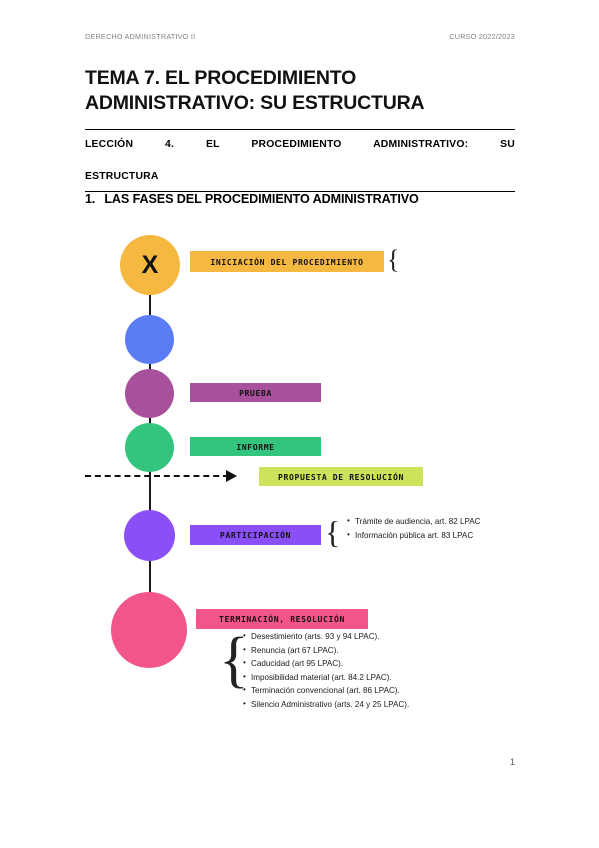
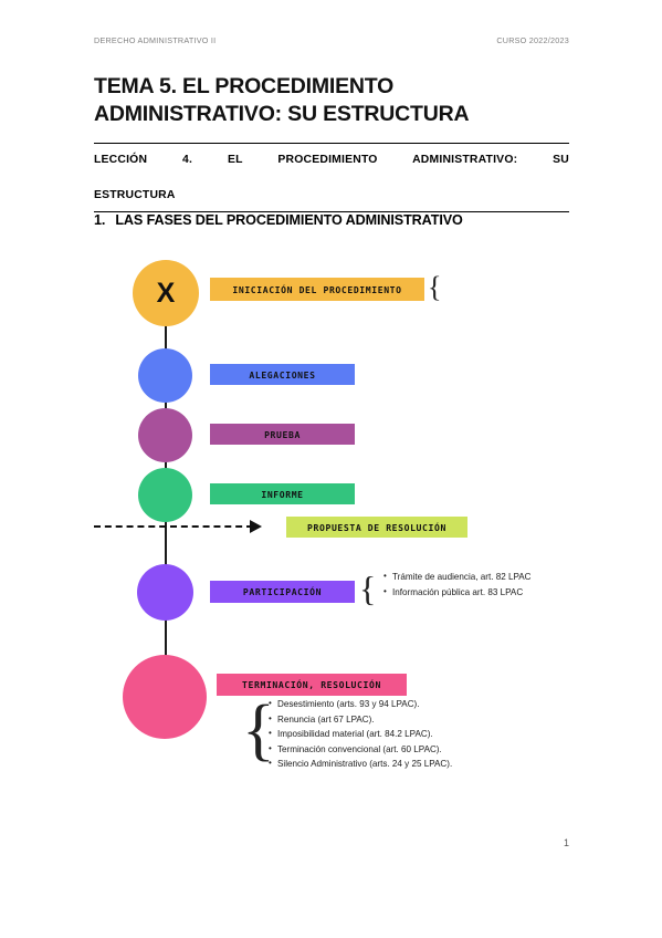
  DERECHO ADMINISTRATIVO II
  CURSO 2022/2023
- TEMA 7. EL PROCEDIMIENTO ADMINISTRATIVO: SU ESTRUCTURA
+ TEMA 5. EL PROCEDIMIENTO ADMINISTRATIVO: SU ESTRUCTURA
  LECCIÓN 4. EL PROCEDIMIENTO ADMINISTRATIVO: SU
  ESTRUCTURA
  1. LAS FASES DEL PROCEDIMIENTO ADMINISTRATIVO
  X
  INICIACIÓN DEL PROCEDIMIENTO
  {
+ ALEGACIONES
  PRUEBA
  INFORME
  PROPUESTA DE RESOLUCIÓN
  PARTICIPACIÓN
  {
  Trámite de audiencia, art. 82 LPAC
  Información pública art. 83 LPAC
  TERMINACIÓN, RESOLUCIÓN
  {
  Desestimiento (arts. 93 y 94 LPAC).
  Renuncia (art 67 LPAC).
- Caducidad (art 95 LPAC).
  Imposibilidad material (art. 84.2 LPAC).
- Terminación convencional (art. 86 LPAC).
+ Terminación convencional (art. 60 LPAC).
  Silencio Administrativo (arts. 24 y 25 LPAC).
  1
